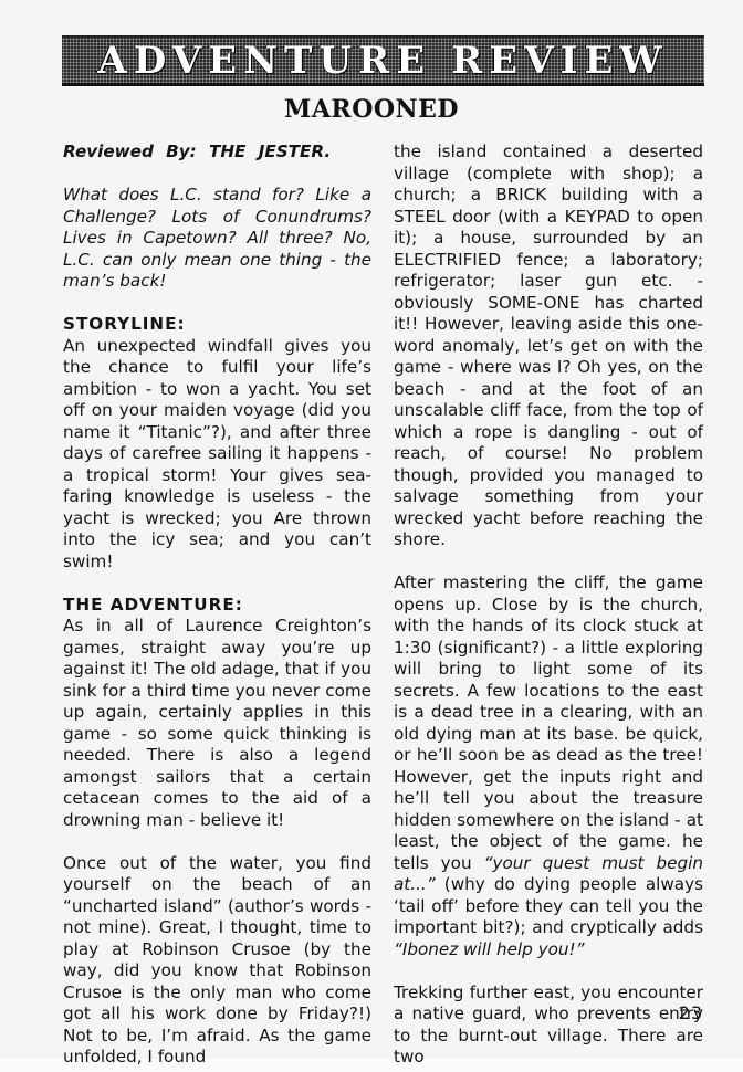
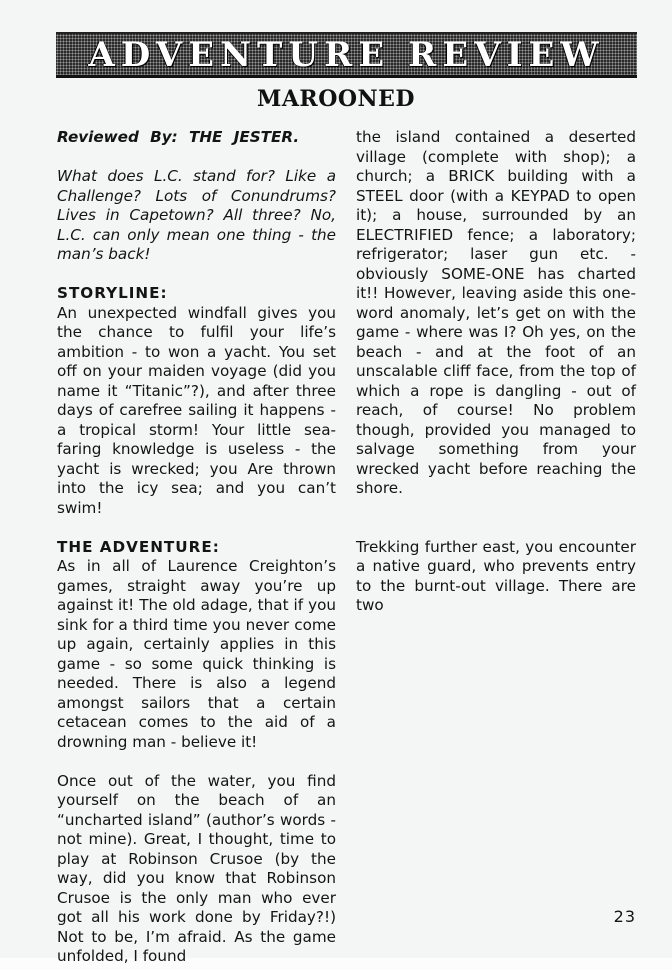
  ADVENTURE REVIEW
  MAROONED
  Reviewed By: THE JESTER.
  What does L.C. stand for? Like a Challenge? Lots of Conundrums? Lives in Capetown? All three? No, L.C. can only mean one thing - the man’s back!
  STORYLINE:
- An unexpected windfall gives you the chance to fulfil your life’s ambition - to won a yacht. You set off on your maiden voyage (did you name it “Titanic”?), and after three days of carefree sailing it happens - a tropical storm! Your gives sea-faring knowledge is useless - the yacht is wrecked; you Are thrown into the icy sea; and you can’t swim!
+ An unexpected windfall gives you the chance to fulfil your life’s ambition - to won a yacht. You set off on your maiden voyage (did you name it “Titanic”?), and after three days of carefree sailing it happens - a tropical storm! Your little sea-faring knowledge is useless - the yacht is wrecked; you Are thrown into the icy sea; and you can’t swim!
  THE ADVENTURE:
  As in all of Laurence Creighton’s games, straight away you’re up against it! The old adage, that if you sink for a third time you never come up again, certainly applies in this game - so some quick thinking is needed. There is also a legend amongst sailors that a certain cetacean comes to the aid of a drowning man - believe it!
- Once out of the water, you find yourself on the beach of an “uncharted island” (author’s words - not mine). Great, I thought, time to play at Robinson Crusoe (by the way, did you know that Robinson Crusoe is the only man who come got all his work done by Friday?!) Not to be, I’m afraid. As the game unfolded, I found
+ Once out of the water, you find yourself on the beach of an “uncharted island” (author’s words - not mine). Great, I thought, time to play at Robinson Crusoe (by the way, did you know that Robinson Crusoe is the only man who ever got all his work done by Friday?!) Not to be, I’m afraid. As the game unfolded, I found
  the island contained a deserted village (complete with shop); a church; a BRICK building with a STEEL door (with a KEYPAD to open it); a house, surrounded by an ELECTRIFIED fence; a laboratory; refrigerator; laser gun etc. - obviously SOME-ONE has charted it!! However, leaving aside this one-word anomaly, let’s get on with the game - where was I? Oh yes, on the beach - and at the foot of an unscalable cliff face, from the top of which a rope is dangling - out of reach, of course! No problem though, provided you managed to salvage something from your wrecked yacht before reaching the shore.
- After mastering the cliff, the game opens up. Close by is the church, with the hands of its clock stuck at 1:30 (significant?) - a little exploring will bring to light some of its secrets. A few locations to the east is a dead tree in a clearing, with an old dying man at its base. be quick, or he’ll soon be as dead as the tree! However, get the inputs right and he’ll tell you about the treasure hidden somewhere on the island - at least, the object of the game. he tells you “your quest must begin at...” (why do dying people always ‘tail off’ before they can tell you the important bit?); and cryptically adds “Ibonez will help you!”
  Trekking further east, you encounter a native guard, who prevents entry to the burnt-out village. There are two
  23
